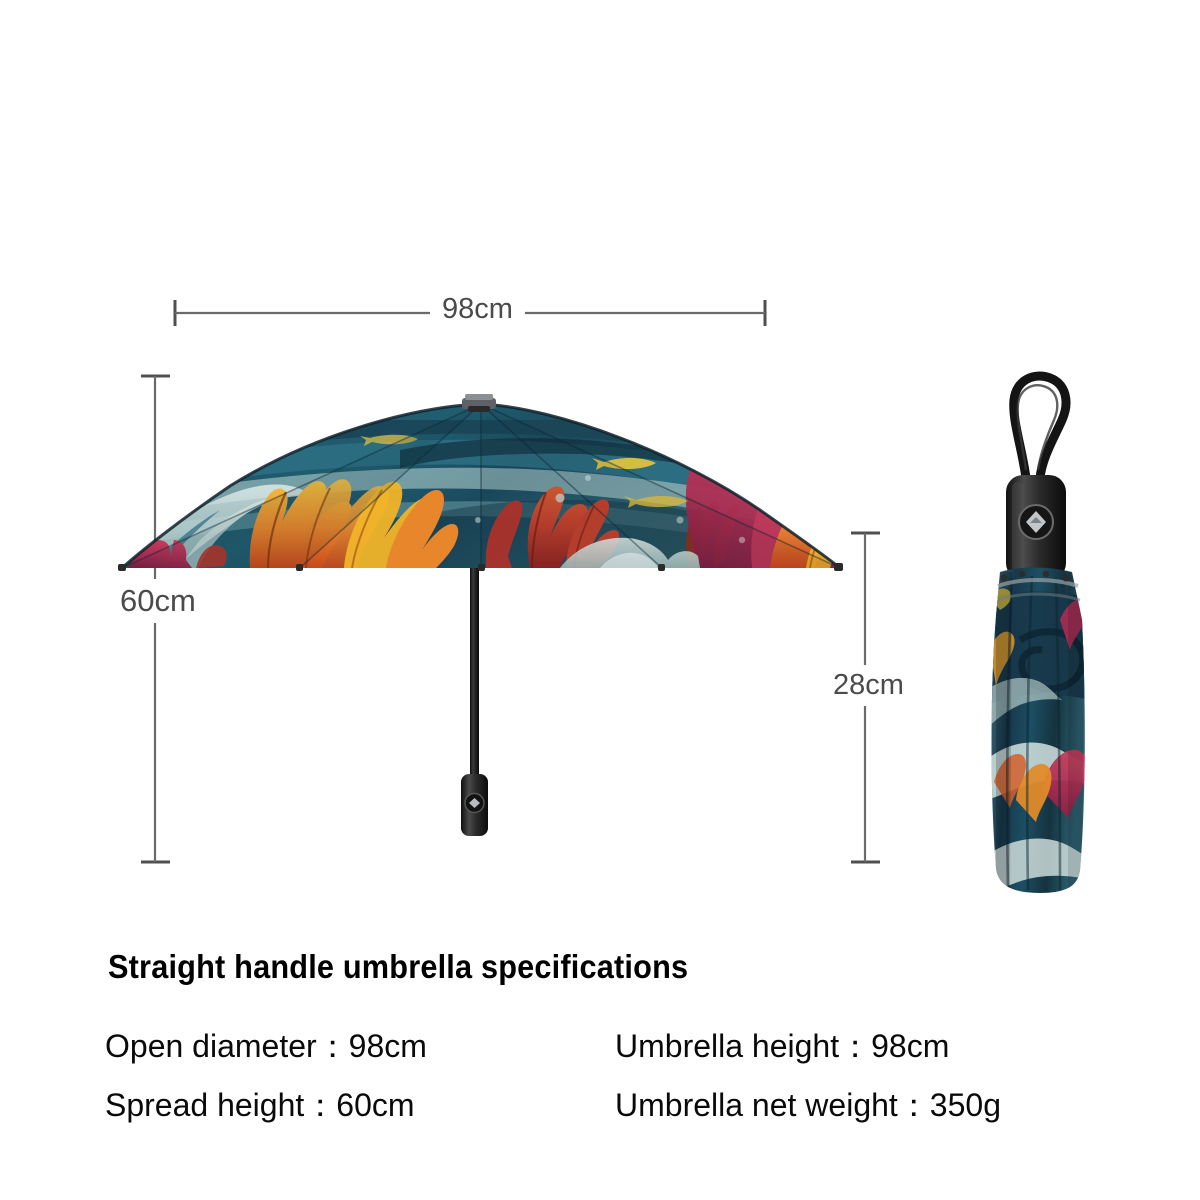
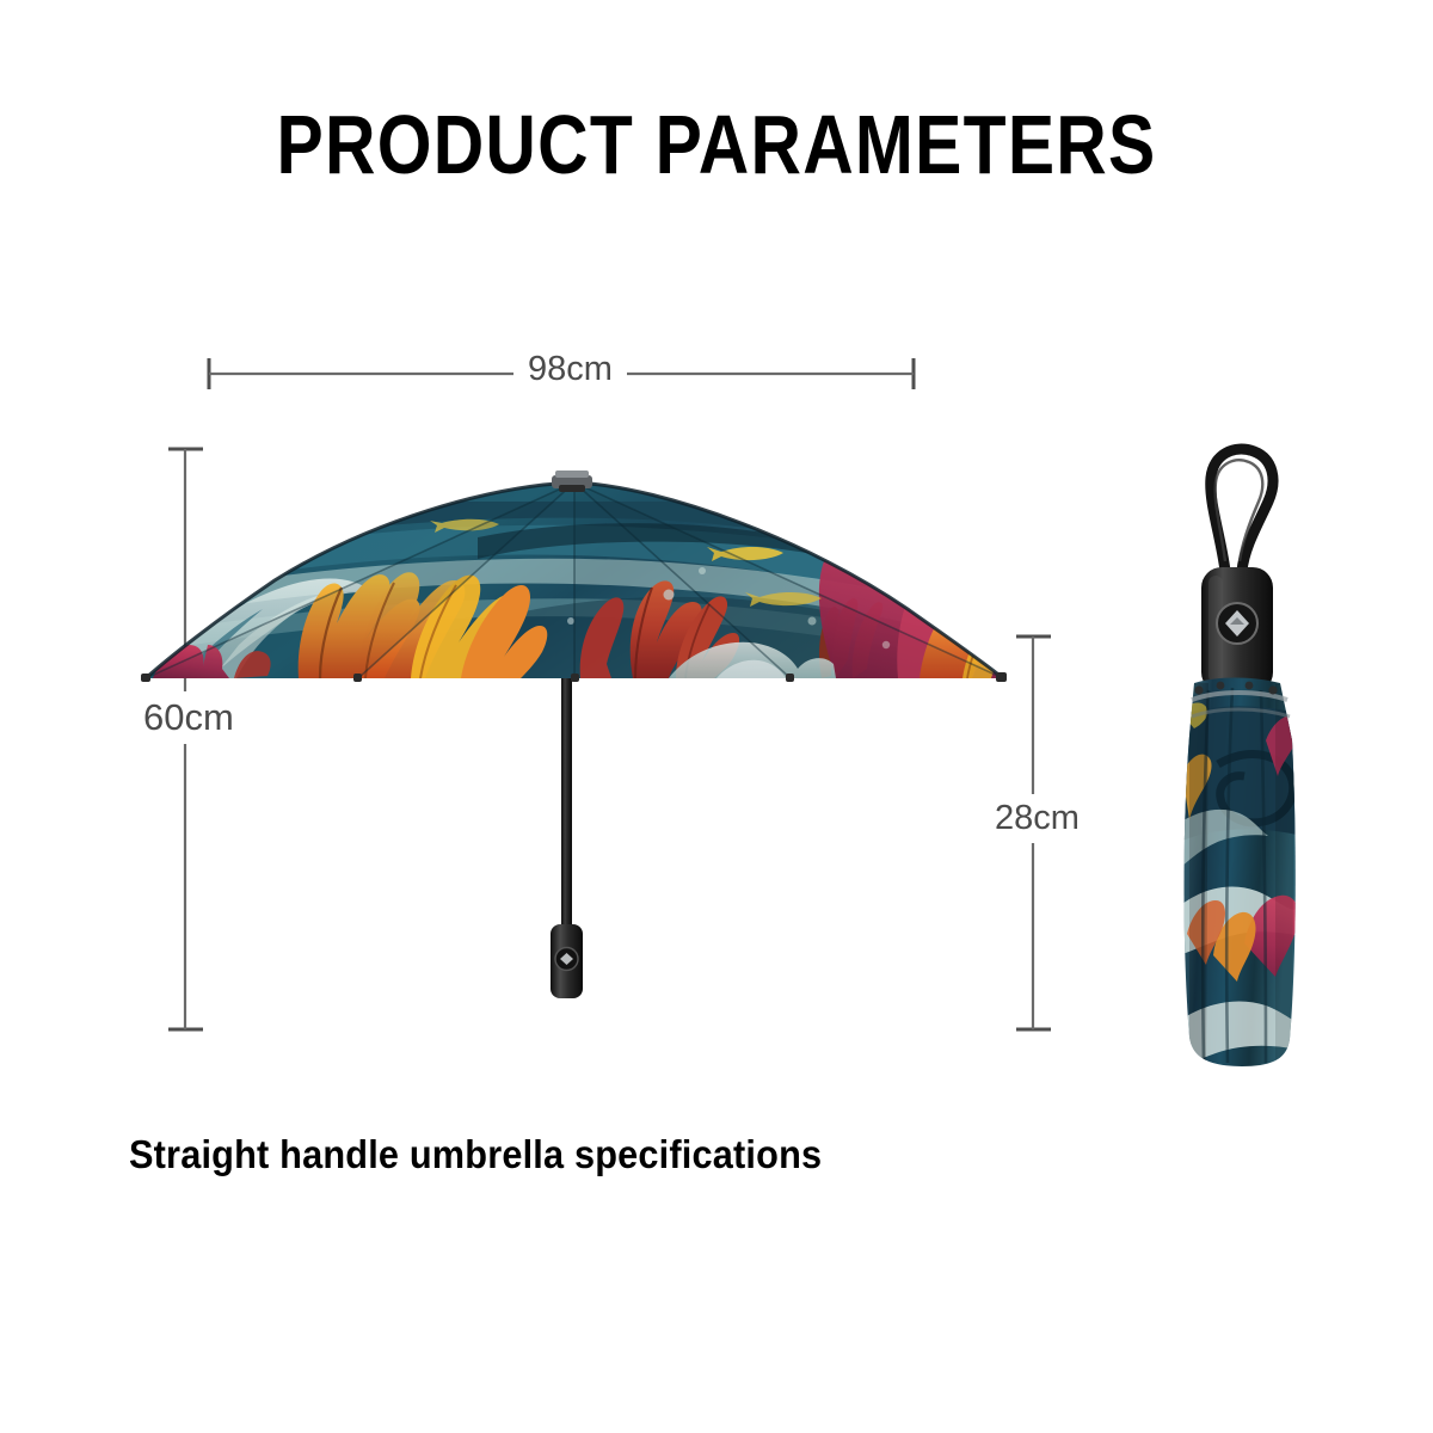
+ PRODUCT PARAMETERS
  98cm
  60cm
  28cm
  Straight handle umbrella specifications
- Open diameter：98cm
- Umbrella height：98cm
- Spread height：60cm
- Umbrella net weight：350g
